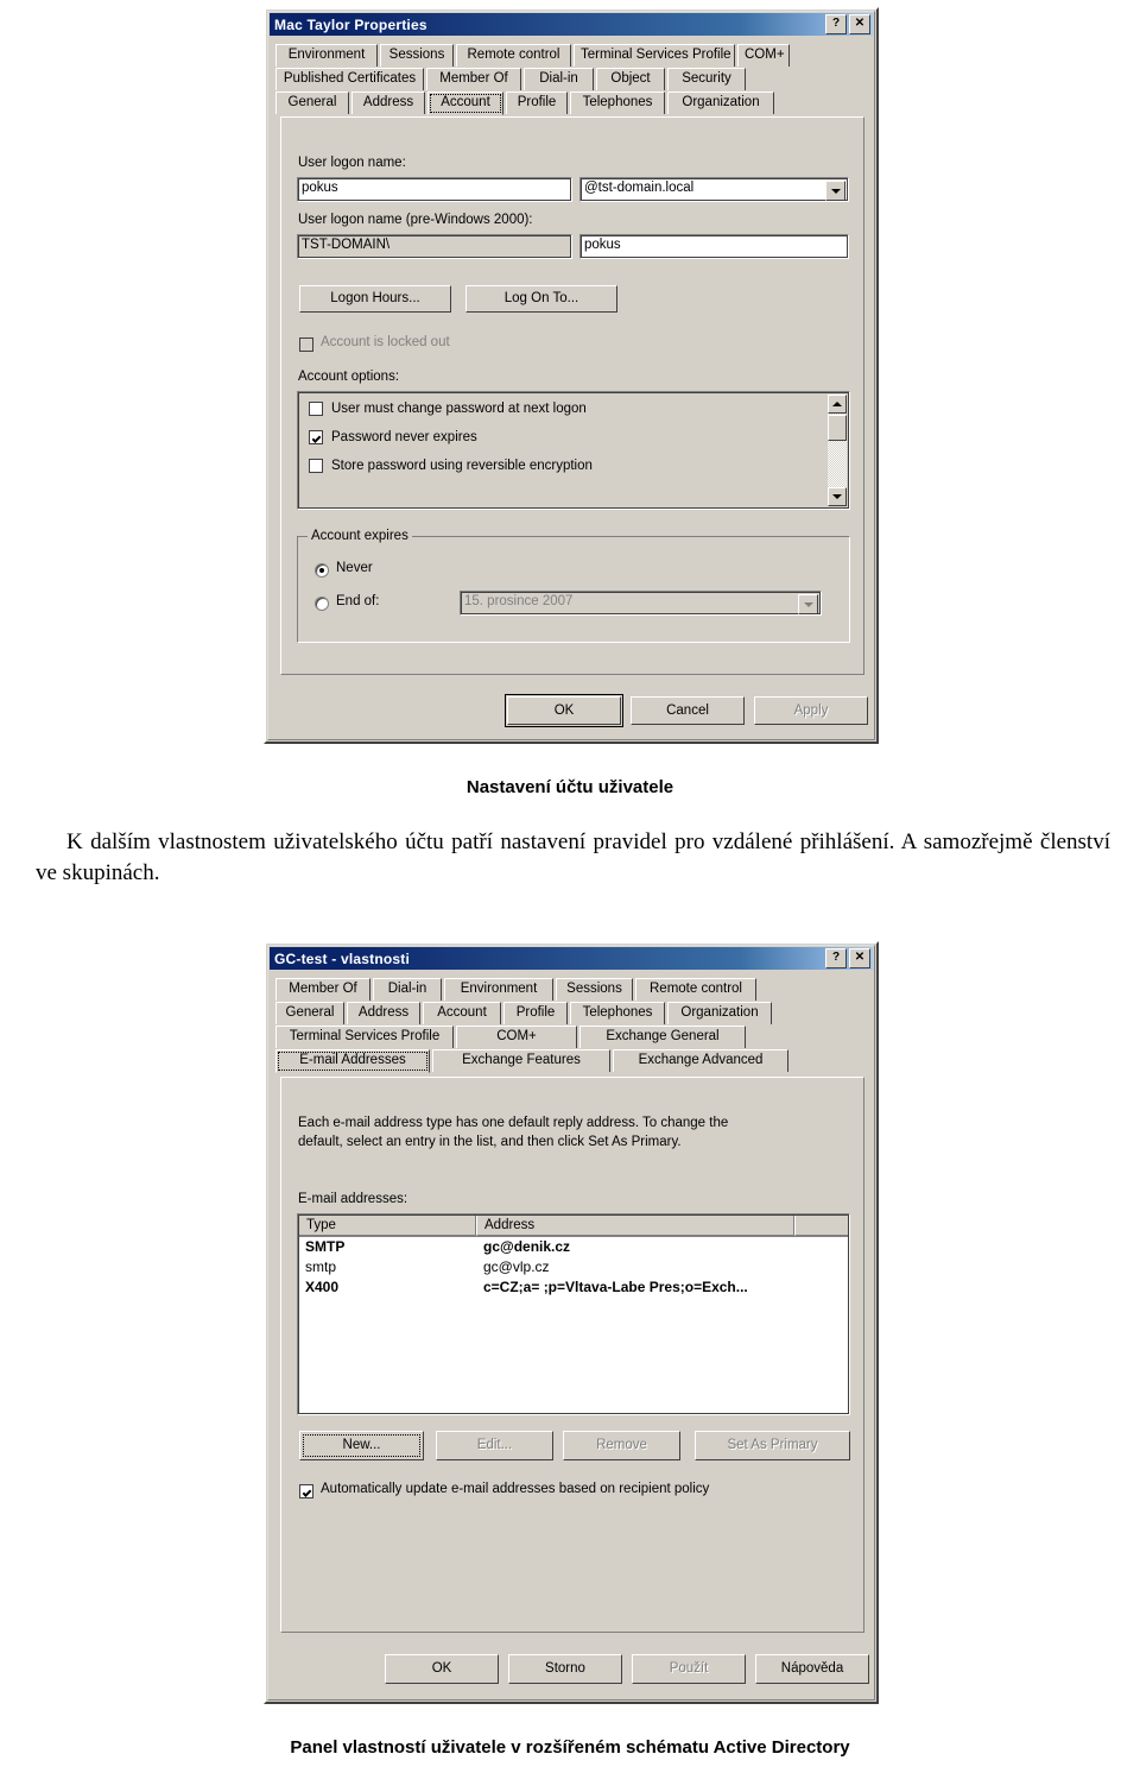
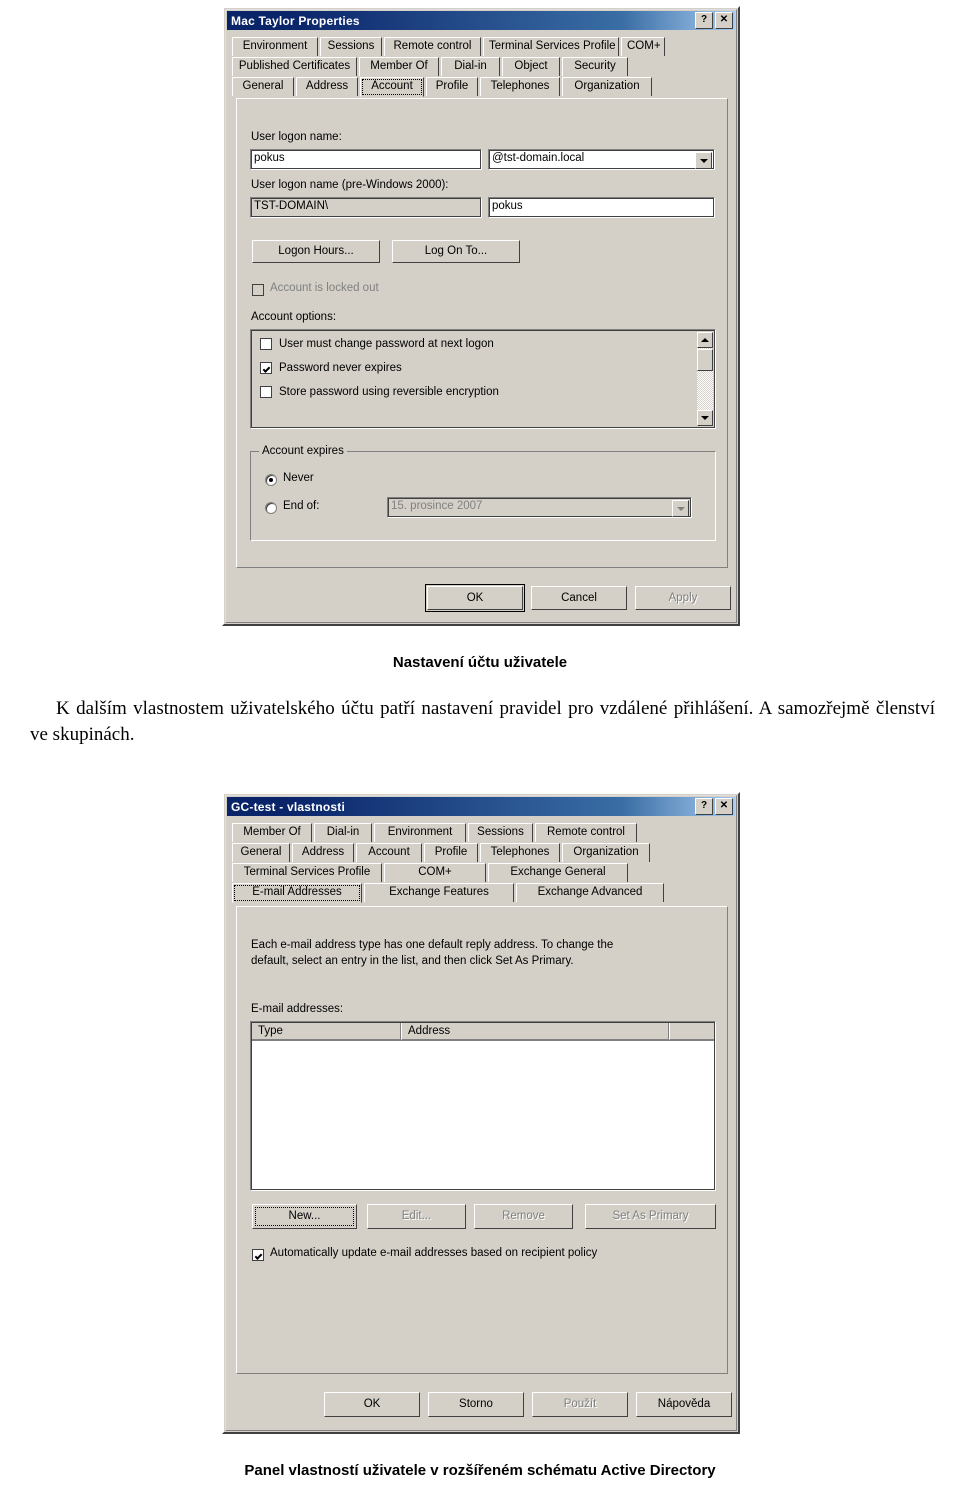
  Mac Taylor Properties
  ?
  ✕
  Environment
  Sessions
  Remote control
  Terminal Services Profile
  COM+
  Published Certificates
  Member Of
  Dial-in
  Object
  Security
  General
  Address
  Account
  Profile
  Telephones
  Organization
  User logon name:
  pokus
  @tst-domain.local
  User logon name (pre-Windows 2000):
  TST-DOMAIN\
  pokus
  Logon Hours...
  Log On To...
  Account is locked out
  Account options:
  User must change password at next logon
  Password never expires
  Store password using reversible encryption
  Account expires
  Never
  End of:
  15. prosince 2007
  OK
  Cancel
  Apply
  Nastavení účtu uživatele
  K dalším vlastnostem uživatelského účtu patří nastavení pravidel pro vzdálené přihlášení. A samozřejmě členství ve skupinách.
  GC-test - vlastnosti
  ?
  ✕
  Member Of
  Dial-in
  Environment
  Sessions
  Remote control
  General
  Address
  Account
  Profile
  Telephones
  Organization
  Terminal Services Profile
  COM+
  Exchange General
  E-mail Addresses
  Exchange Features
  Exchange Advanced
  Each e-mail address type has one default reply address. To change the
  default, select an entry in the list, and then click Set As Primary.
  E-mail addresses:
  Type
  Address
- SMTP
- gc@denik.cz
- smtp
- gc@vlp.cz
- X400
- c=CZ;a= ;p=Vltava-Labe Pres;o=Exch...
  New...
  Edit...
  Remove
  Set As Primary
  Automatically update e-mail addresses based on recipient policy
  OK
  Storno
  Použít
  Nápověda
  Panel vlastností uživatele v rozšířeném schématu Active Directory
